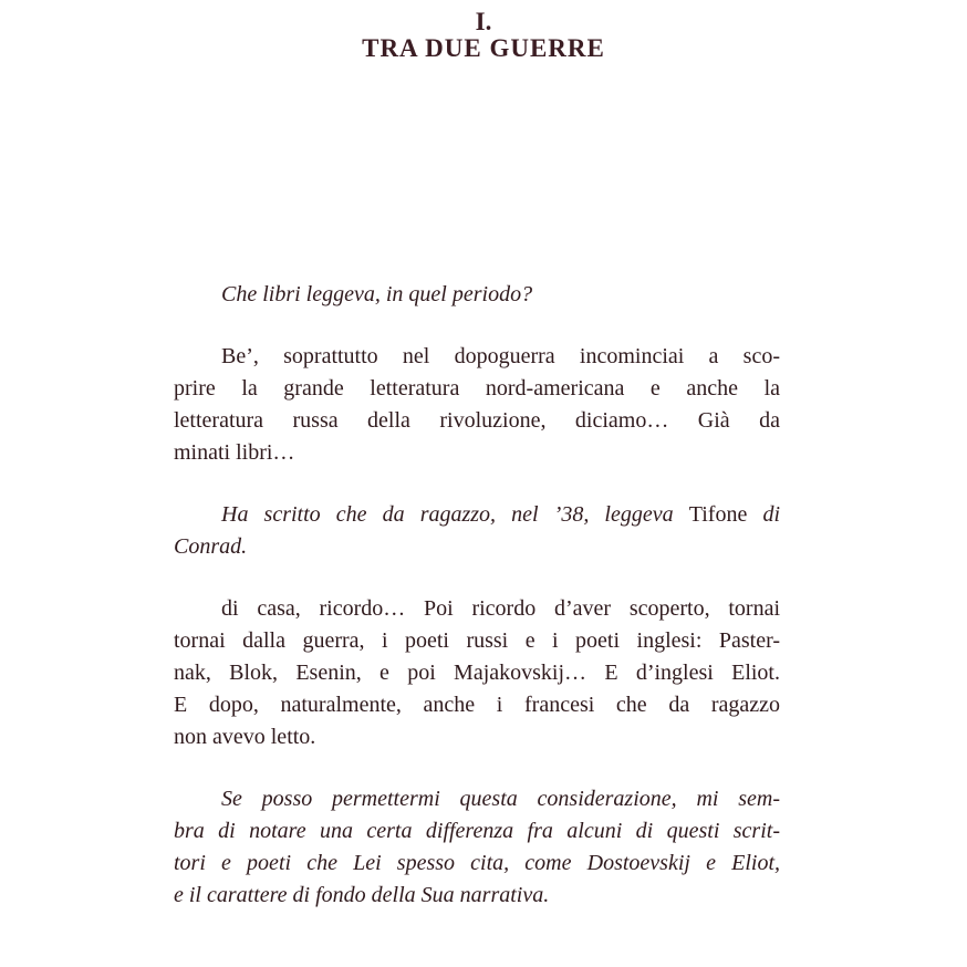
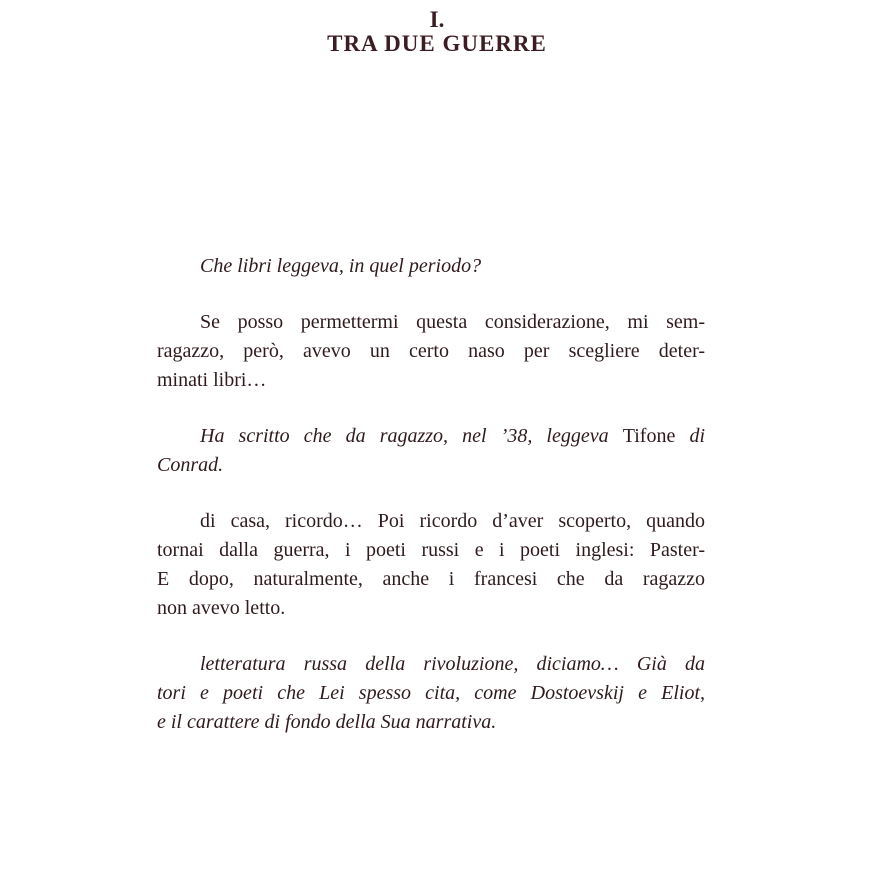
  I.
  TRA DUE GUERRE
  Che libri leggeva, in quel periodo?
- Be’, soprattutto nel dopoguerra incominciai a sco-
- prire la grande letteratura nord-americana e anche la
- letteratura russa della rivoluzione, diciamo… Già da
+ Se posso permettermi questa considerazione, mi sem-
+ ragazzo, però, avevo un certo naso per scegliere deter-
  minati libri…
  Ha scritto che da ragazzo, nel ’38, leggeva Tifone di
  Conrad.
- di casa, ricordo… Poi ricordo d’aver scoperto, tornai
+ di casa, ricordo… Poi ricordo d’aver scoperto, quando
  tornai dalla guerra, i poeti russi e i poeti inglesi: Paster-
- nak, Blok, Esenin, e poi Majakovskij… E d’inglesi Eliot.
  E dopo, naturalmente, anche i francesi che da ragazzo
  non avevo letto.
- Se posso permettermi questa considerazione, mi sem-
+ letteratura russa della rivoluzione, diciamo… Già da
- bra di notare una certa differenza fra alcuni di questi scrit-
  tori e poeti che Lei spesso cita, come Dostoevskij e Eliot,
  e il carattere di fondo della Sua narrativa.
